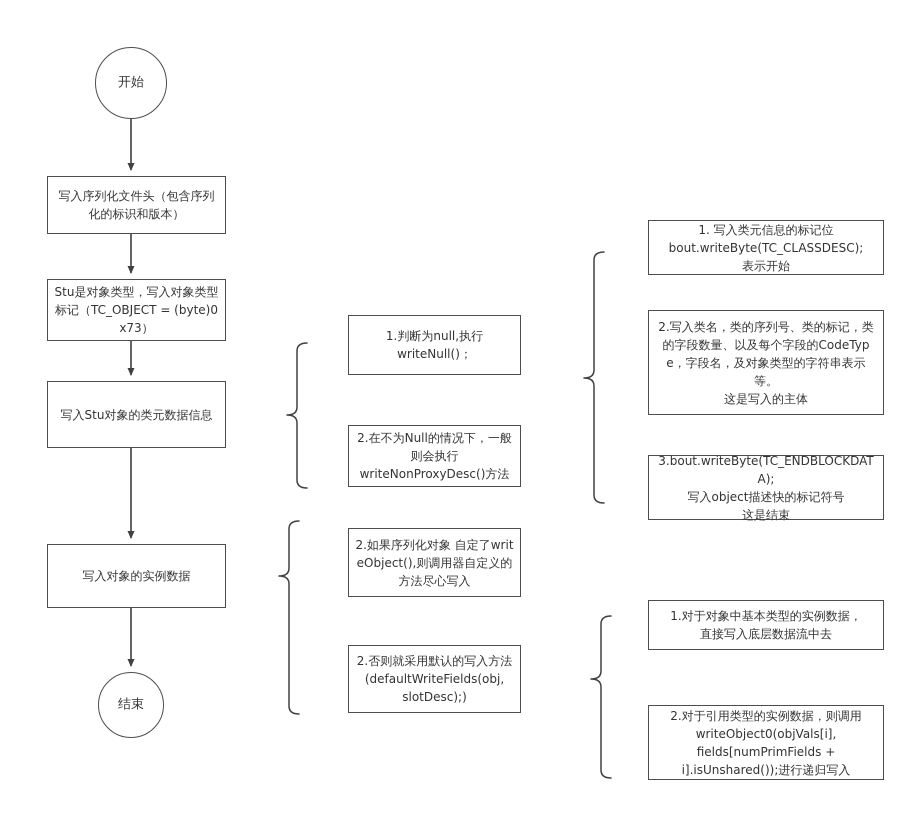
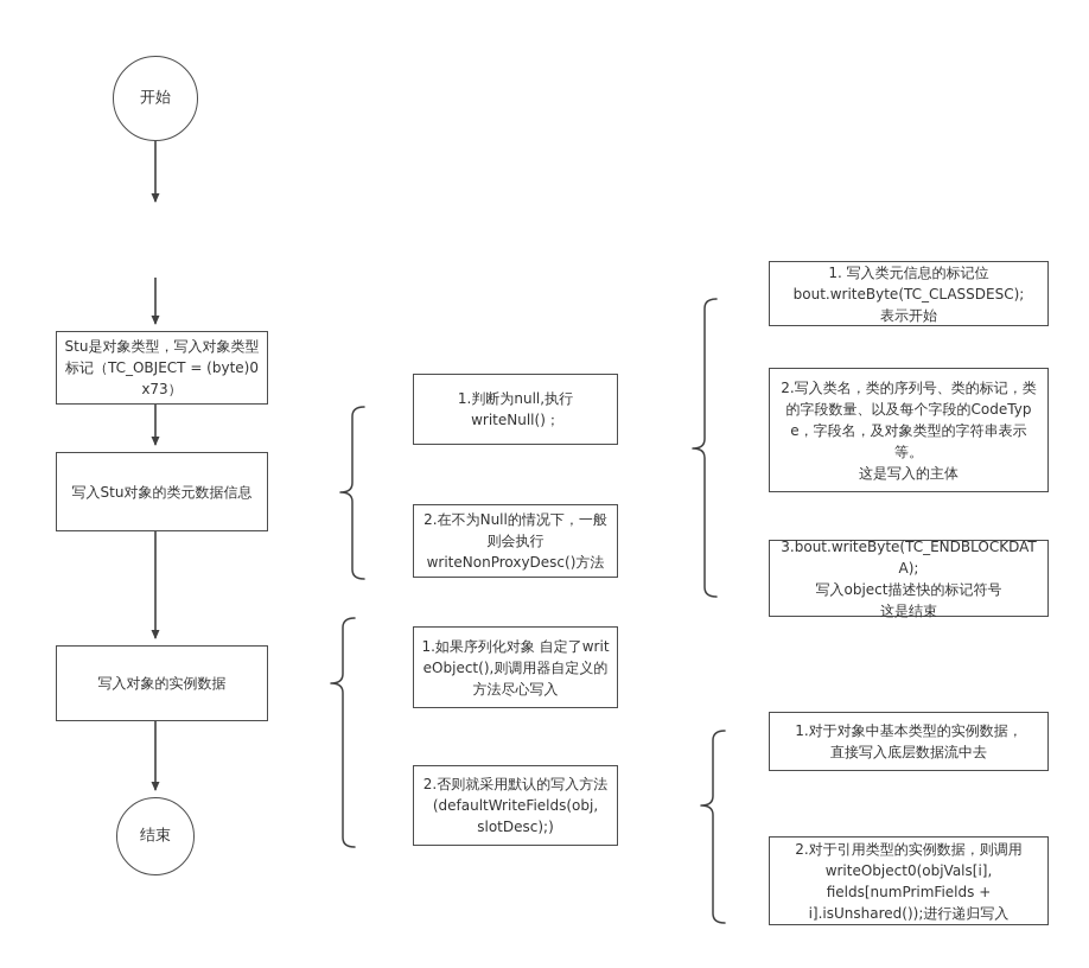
  开始
- 写入序列化文件头（包含序列化的标识和版本）
  Stu是对象类型，写入对象类型标记（TC_OBJECT = (byte)0x73）
  写入Stu对象的类元数据信息
  写入对象的实例数据
  结束
  1.判断为null,执行
  writeNull()；
  2.在不为Null的情况下，一般则会执行
  writeNonProxyDesc()方法
- 2.如果序列化对象 自定了writeObject(),则调用器自定义的方法尽心写入
+ 1.如果序列化对象 自定了writeObject(),则调用器自定义的方法尽心写入
  2.否则就采用默认的写入方法
  (defaultWriteFields(obj,
  slotDesc);)
  1. 写入类元信息的标记位
  bout.writeByte(TC_CLASSDESC);
  表示开始
  2.写入类名，类的序列号、类的标记，类的字段数量、以及每个字段的CodeType，字段名，及对象类型的字符串表示等。
  这是写入的主体
  3.bout.writeByte(TC_ENDBLOCKDATA);
  写入object描述快的标记符号
  这是结束
  1.对于对象中基本类型的实例数据，
  直接写入底层数据流中去
  2.对于引用类型的实例数据，则调用
  writeObject0(objVals[i],
  fields[numPrimFields +
  i].isUnshared());进行递归写入
